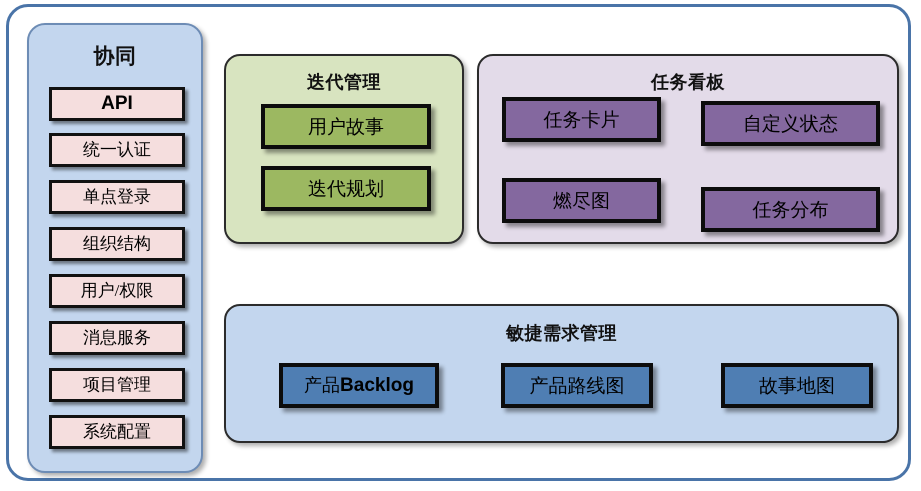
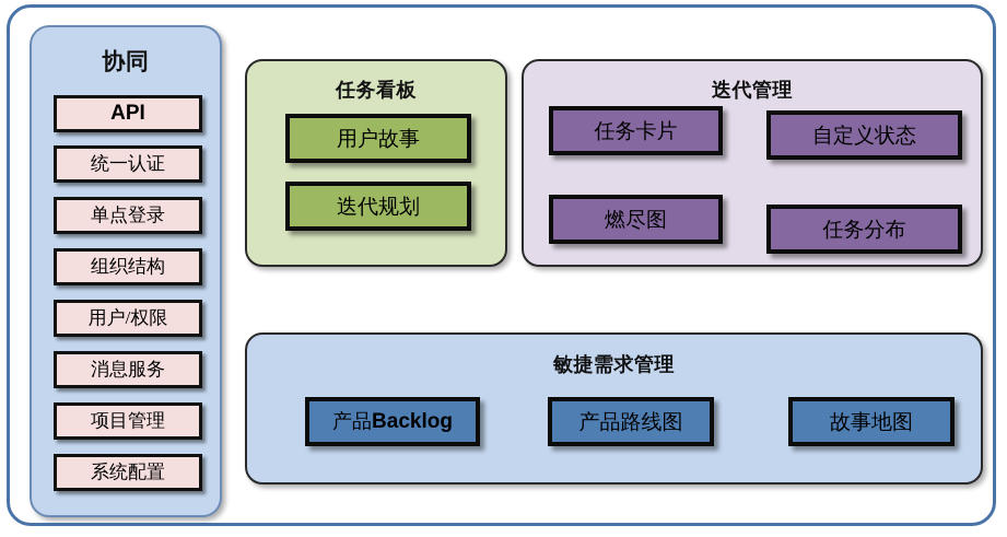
  协同
  API
  统一认证
  单点登录
  组织结构
  用户/权限
  消息服务
  项目管理
  系统配置
- 迭代管理
+ 任务看板
  用户故事
  迭代规划
- 任务看板
+ 迭代管理
  任务卡片
  自定义状态
  燃尽图
  任务分布
  敏捷需求管理
  产品Backlog
  产品路线图
  故事地图
